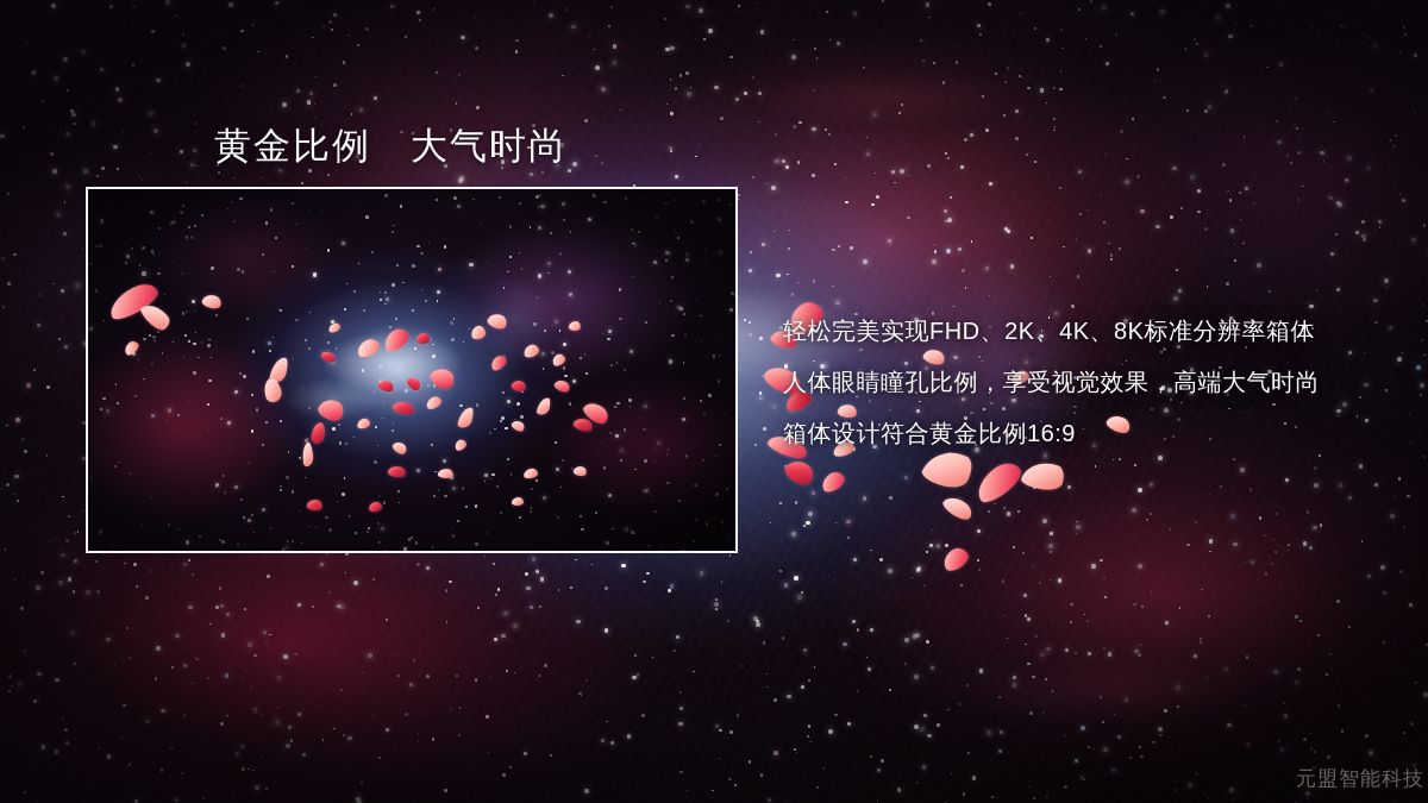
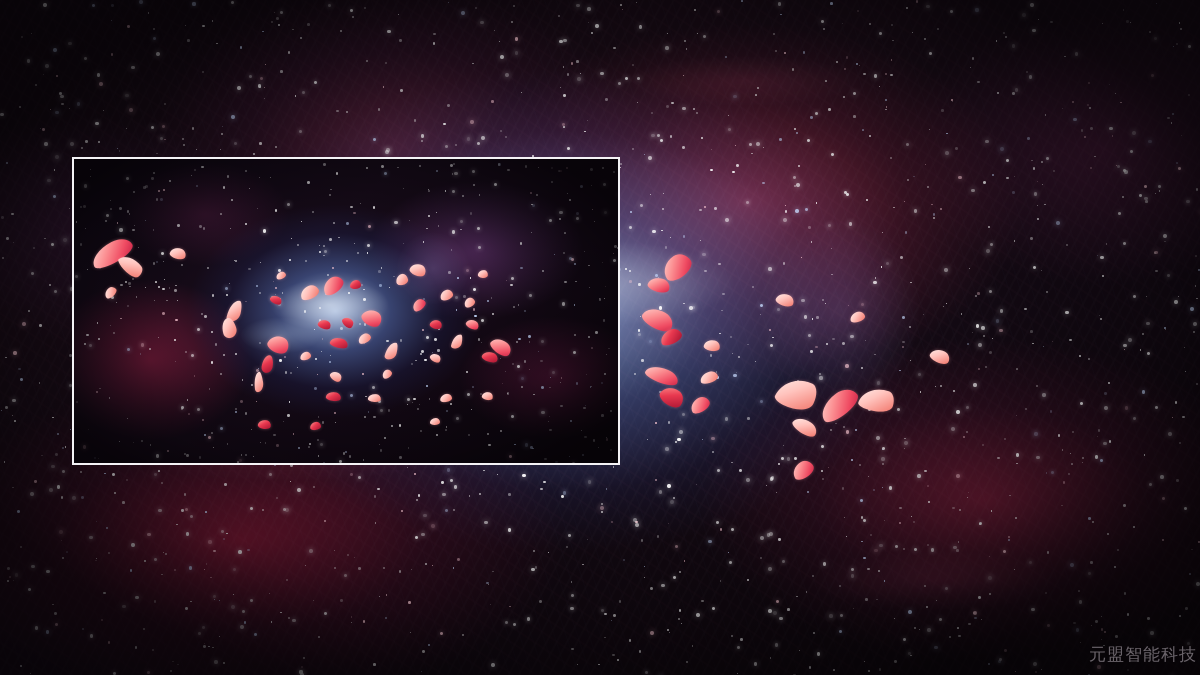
- 黄金比例 大气时尚
- 轻松完美实现FHD、2K、4K、8K标准分辨率箱体
- 人体眼睛瞳孔比例，享受视觉效果，高端大气时尚
- 箱体设计符合黄金比例16:9
  元盟智能科技
